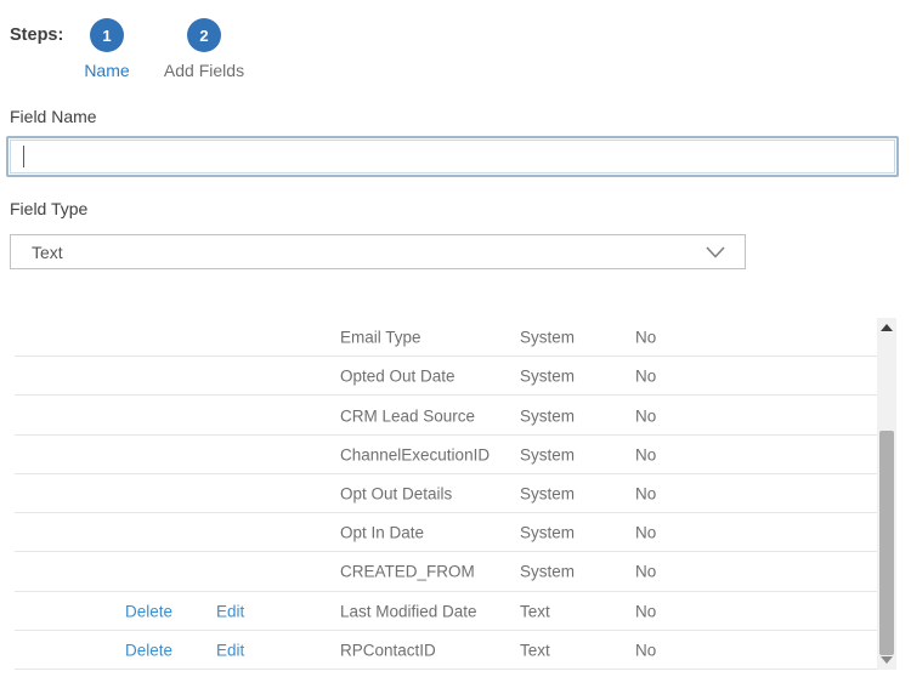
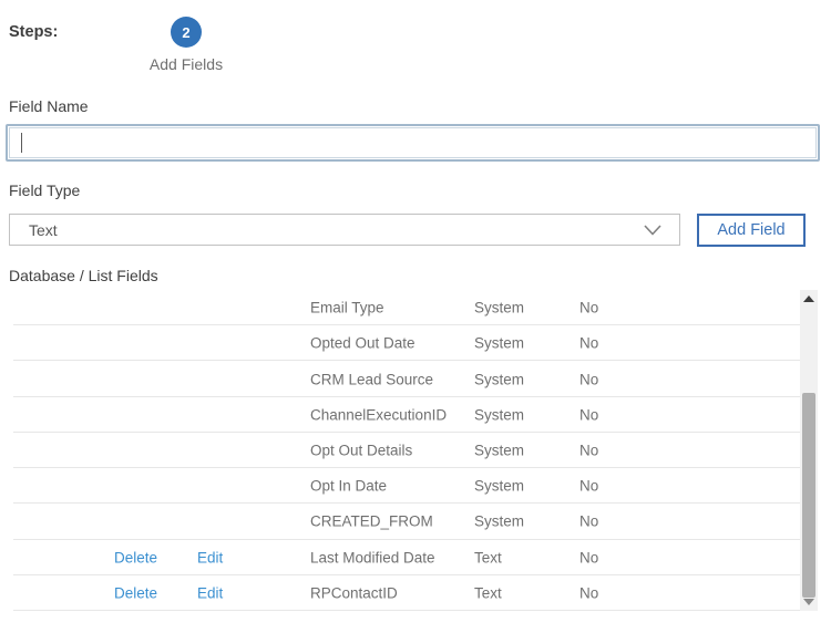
  Steps:
- 1
- Name
  2
  Add Fields
  Field Name
  Field Type
  Text
+ Add Field
+ Database / List Fields
  Email Type
  System
  No
  Opted Out Date
  System
  No
  CRM Lead Source
  System
  No
  ChannelExecutionID
  System
  No
  Opt Out Details
  System
  No
  Opt In Date
  System
  No
  CREATED_FROM
  System
  No
  Delete
  Edit
  Last Modified Date
  Text
  No
  Delete
  Edit
  RPContactID
  Text
  No
